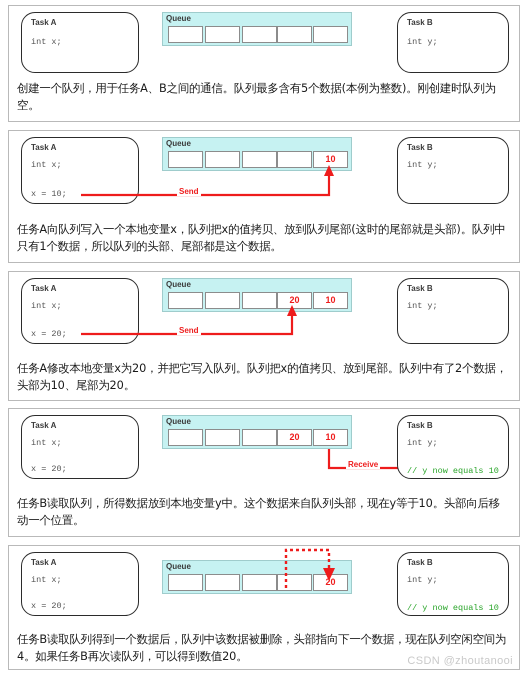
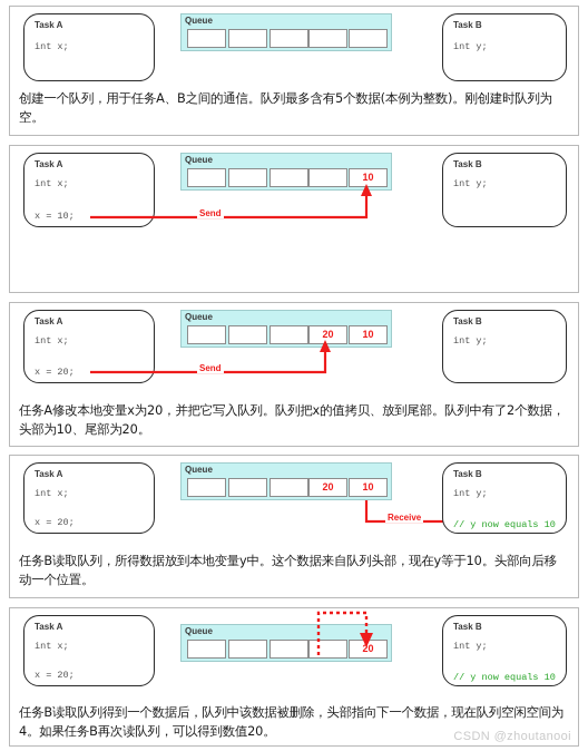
  Task A
  int x;
  Queue
  Task B
  int y;
  创建一个队列，用于任务A、B之间的通信。队列最多含有5个数据(本例为整数)。刚创建时队列为空。
  Task A
  int x;
  x = 10;
  Queue
  10
  Send
  Task B
  int y;
- 任务A向队列写入一个本地变量x，队列把x的值拷贝、放到队列尾部(这时的尾部就是头部)。队列中只有1个数据，所以队列的头部、尾部都是这个数据。
  Task A
  int x;
  x = 20;
  Queue
  20
  10
  Send
  Task B
  int y;
  任务A修改本地变量x为20，并把它写入队列。队列把x的值拷贝、放到尾部。队列中有了2个数据，头部为10、尾部为20。
  Task A
  int x;
  x = 20;
  Queue
  20
  10
  Receive
  Task B
  int y;
  // y now equals 10
  任务B读取队列，所得数据放到本地变量y中。这个数据来自队列头部，现在y等于10。头部向后移动一个位置。
  Task A
  int x;
  x = 20;
  Queue
  20
  Task B
  int y;
  // y now equals 10
  任务B读取队列得到一个数据后，队列中该数据被删除，头部指向下一个数据，现在队列空闲空间为4。如果任务B再次读队列，可以得到数值20。
  CSDN @zhoutanooi
